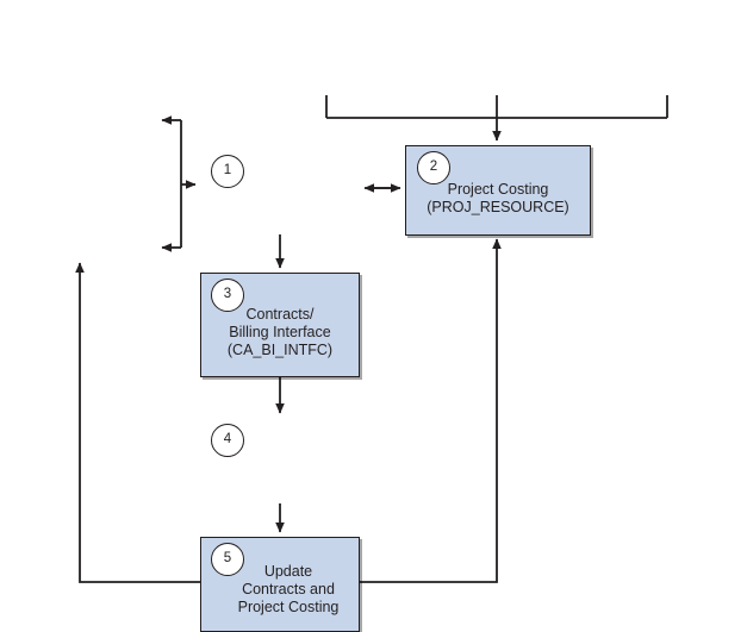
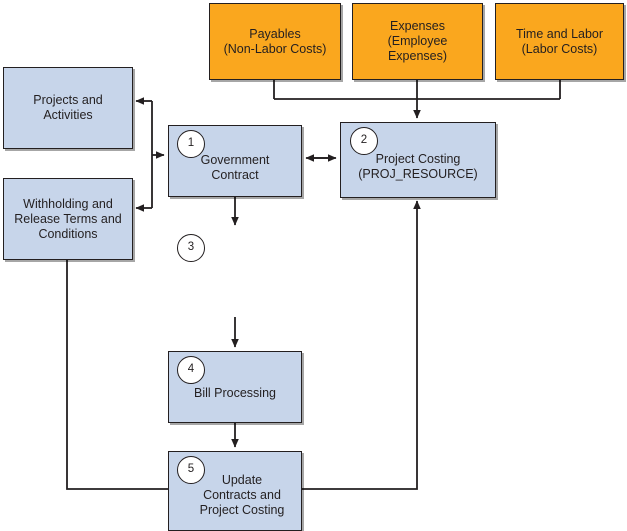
+ Payables
+ (Non-Labor Costs)
+ Expenses
+ (Employee
+ Expenses)
+ Time and Labor
+ (Labor Costs)
+ Projects and
+ Activities
+ Withholding and
+ Release Terms and
+ Conditions
+ Government
+ Contract
  1
  Project Costing
  (PROJ_RESOURCE)
  2
- Contracts/
- Billing Interface
- (CA_BI_INTFC)
  3
+ Bill Processing
  4
  Update
  Contracts and
  Project Costing
  5
